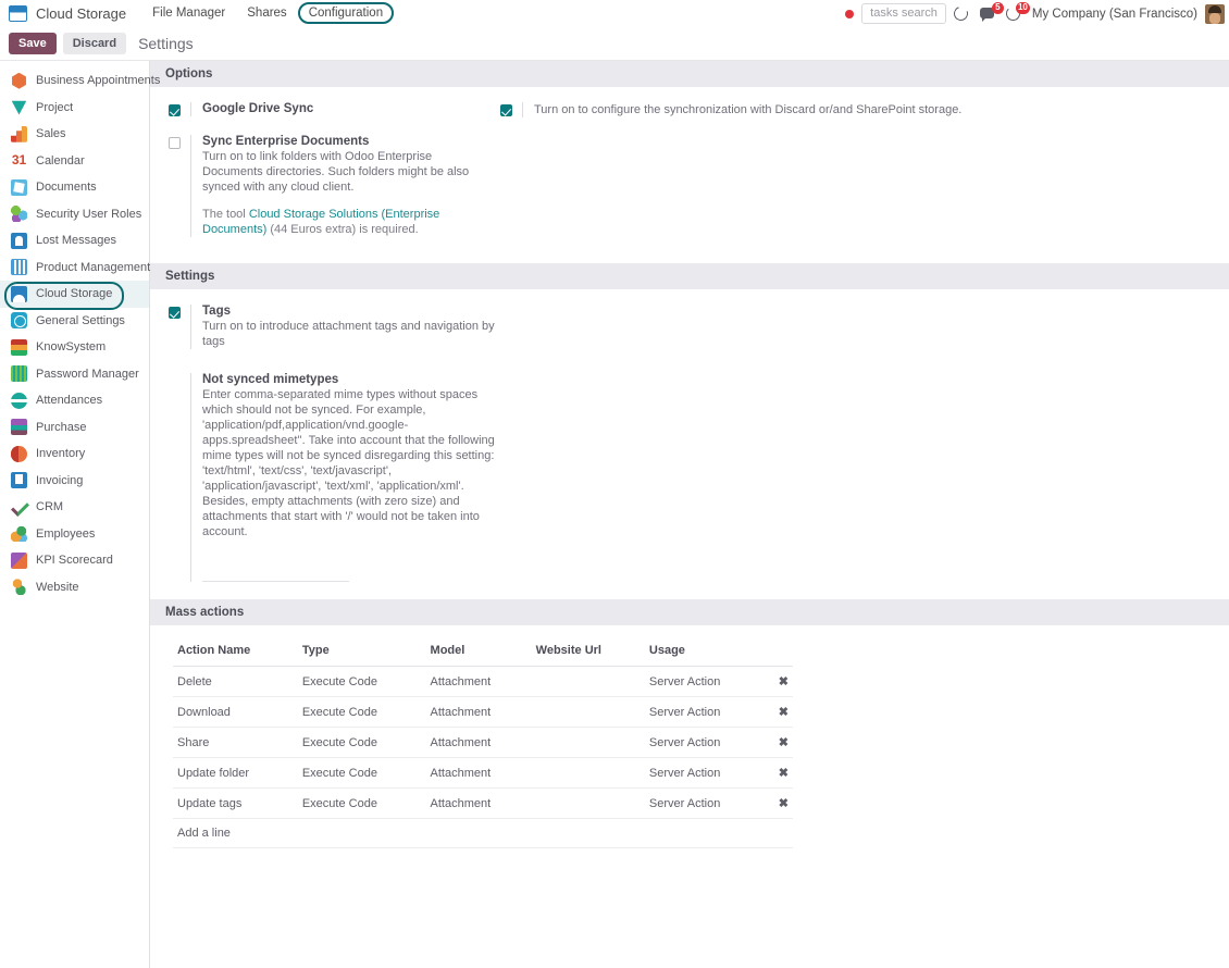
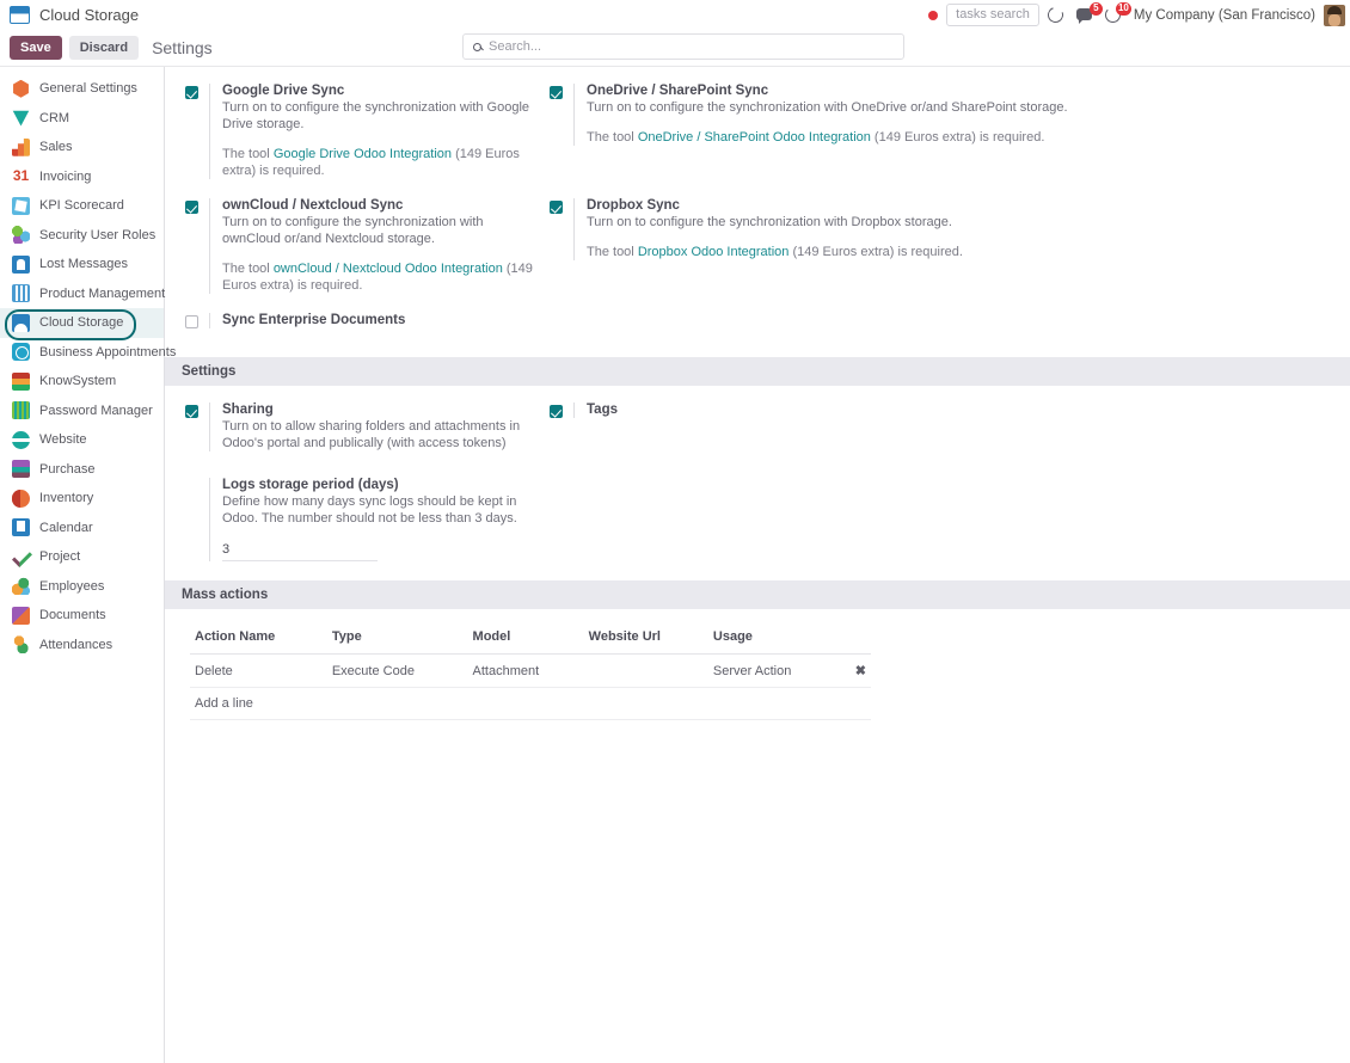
  Cloud Storage
- File Manager
- Shares
- Configuration
  tasks search
  5
  10
  My Company (San Francisco)
  Save
  Discard
  Settings
+ Search...
- Business Appointments
+ General Settings
- Project
+ CRM
  Sales
  31
- Calendar
+ Invoicing
- Documents
+ KPI Scorecard
  Security User Roles
  Lost Messages
  Product Management
  Cloud Storage
- General Settings
+ Business Appointments
  KnowSystem
  Password Manager
- Attendances
+ Website
  Purchase
  Inventory
- Invoicing
+ Calendar
- CRM
+ Project
  Employees
- KPI Scorecard
+ Documents
- Website
+ Attendances
- Options
  Google Drive Sync
+ Turn on to configure the synchronization with Google Drive storage.
+ The tool Google Drive Odoo Integration (149 Euros extra) is required.
+ OneDrive / SharePoint Sync
- Turn on to configure the synchronization with Discard or/and SharePoint storage.
+ Turn on to configure the synchronization with OneDrive or/and SharePoint storage.
+ The tool OneDrive / SharePoint Odoo Integration (149 Euros extra) is required.
+ ownCloud / Nextcloud Sync
+ Turn on to configure the synchronization with ownCloud or/and Nextcloud storage.
+ The tool ownCloud / Nextcloud Odoo Integration (149 Euros extra) is required.
+ Dropbox Sync
+ Turn on to configure the synchronization with Dropbox storage.
+ The tool Dropbox Odoo Integration (149 Euros extra) is required.
  Sync Enterprise Documents
- Turn on to link folders with Odoo Enterprise Documents directories. Such folders might be also synced with any cloud client.
- The tool Cloud Storage Solutions (Enterprise Documents) (44 Euros extra) is required.
  Settings
+ Sharing
+ Turn on to allow sharing folders and attachments in Odoo's portal and publically (with access tokens)
+ Logs storage period (days)
+ Define how many days sync logs should be kept in Odoo. The number should not be less than 3 days.
+ 3
  Tags
- Turn on to introduce attachment tags and navigation by tags
- Not synced mimetypes
- Enter comma-separated mime types without spaces which should not be synced. For example, 'application/pdf,application/vnd.google-apps.spreadsheet''. Take into account that the following mime types will not be synced disregarding this setting: 'text/html', 'text/css', 'text/javascript', 'application/javascript', 'text/xml', 'application/xml'. Besides, empty attachments (with zero size) and attachments that start with '/' would not be taken into account.
  Mass actions
  Action Name	Type	Model	Website Url	Usage
  Delete	Execute Code	Attachment		Server Action	✖
- Download	Execute Code	Attachment		Server Action	✖
- Share	Execute Code	Attachment		Server Action	✖
- Update folder	Execute Code	Attachment		Server Action	✖
- Update tags	Execute Code	Attachment		Server Action	✖
  Add a line
